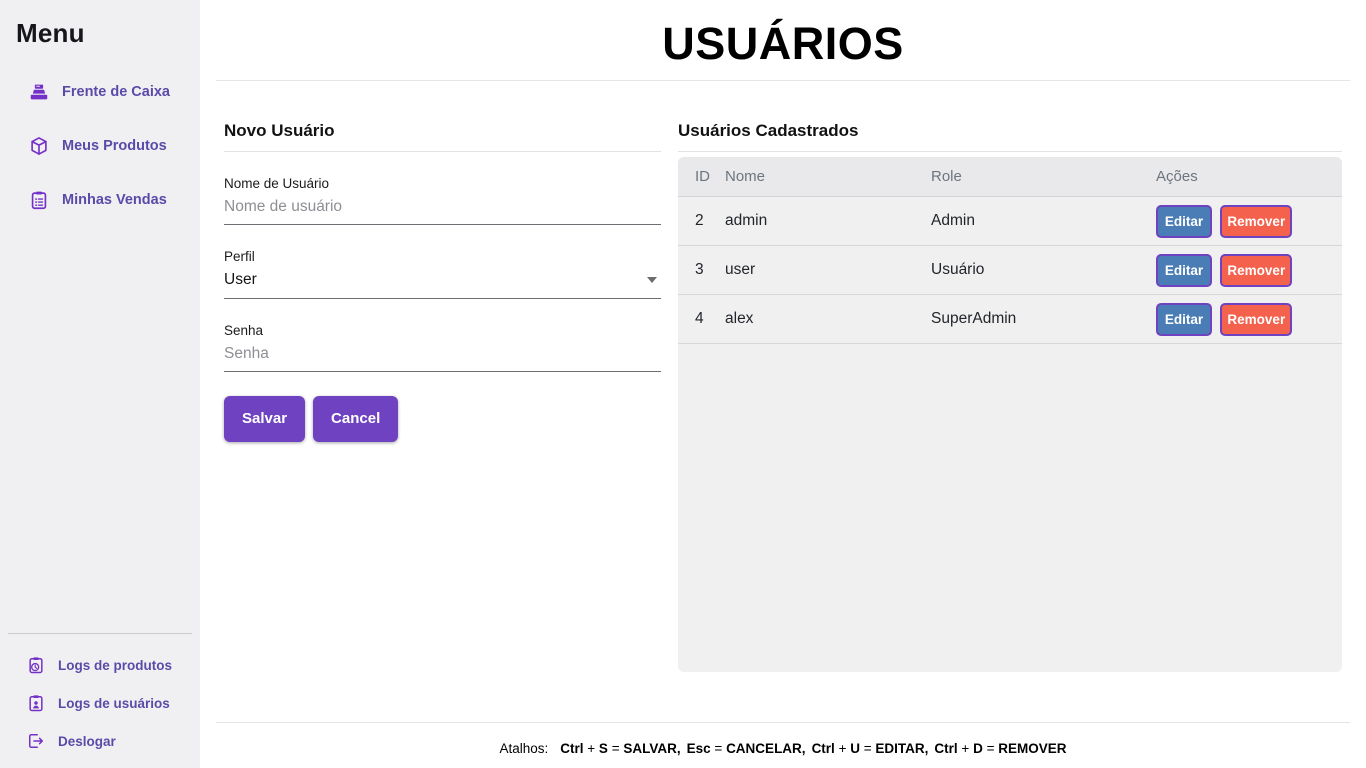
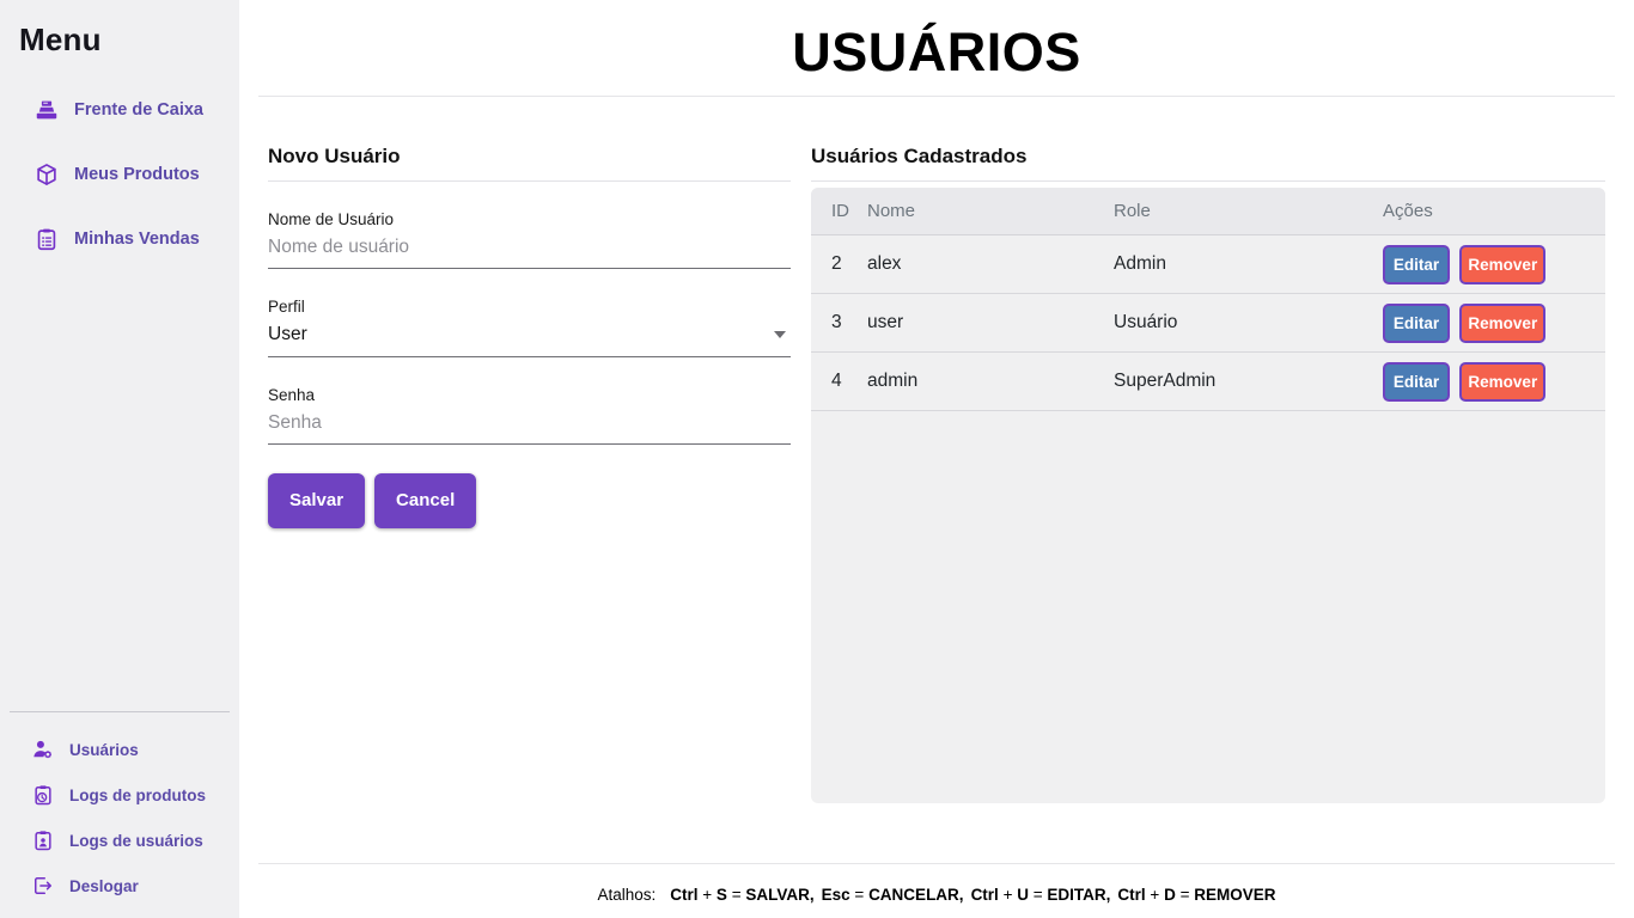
  Menu
  Frente de Caixa
  Meus Produtos
  Minhas Vendas
+ Usuários
  Logs de produtos
  Logs de usuários
  Deslogar
  USUÁRIOS
  Novo Usuário
  Nome de Usuário
  Nome de usuário
  Perfil
  User
  Senha
  Senha
  Salvar
  Cancel
  Usuários Cadastrados
  ID	Nome	Role	Ações
- 2	admin	Admin	Editar Remover
+ 2	alex	Admin	Editar Remover
  3	user	Usuário	Editar Remover
- 4	alex	SuperAdmin	Editar Remover
+ 4	admin	SuperAdmin	Editar Remover
  Atalhos: Ctrl + S = SALVAR, Esc = CANCELAR, Ctrl + U = EDITAR, Ctrl + D = REMOVER
